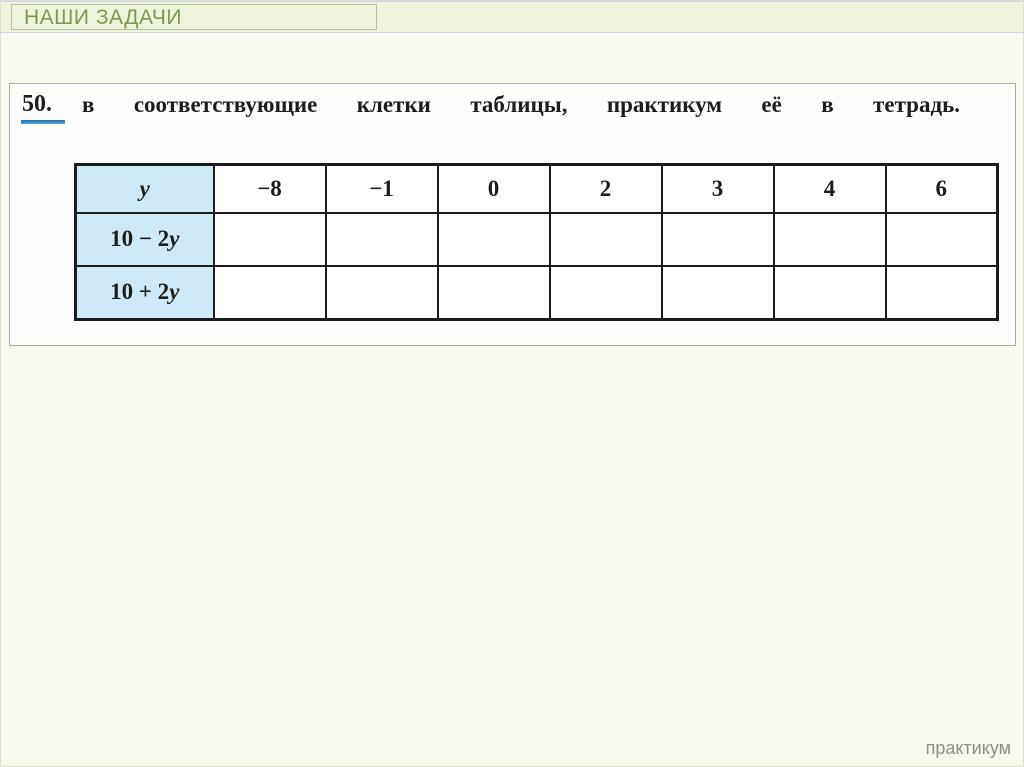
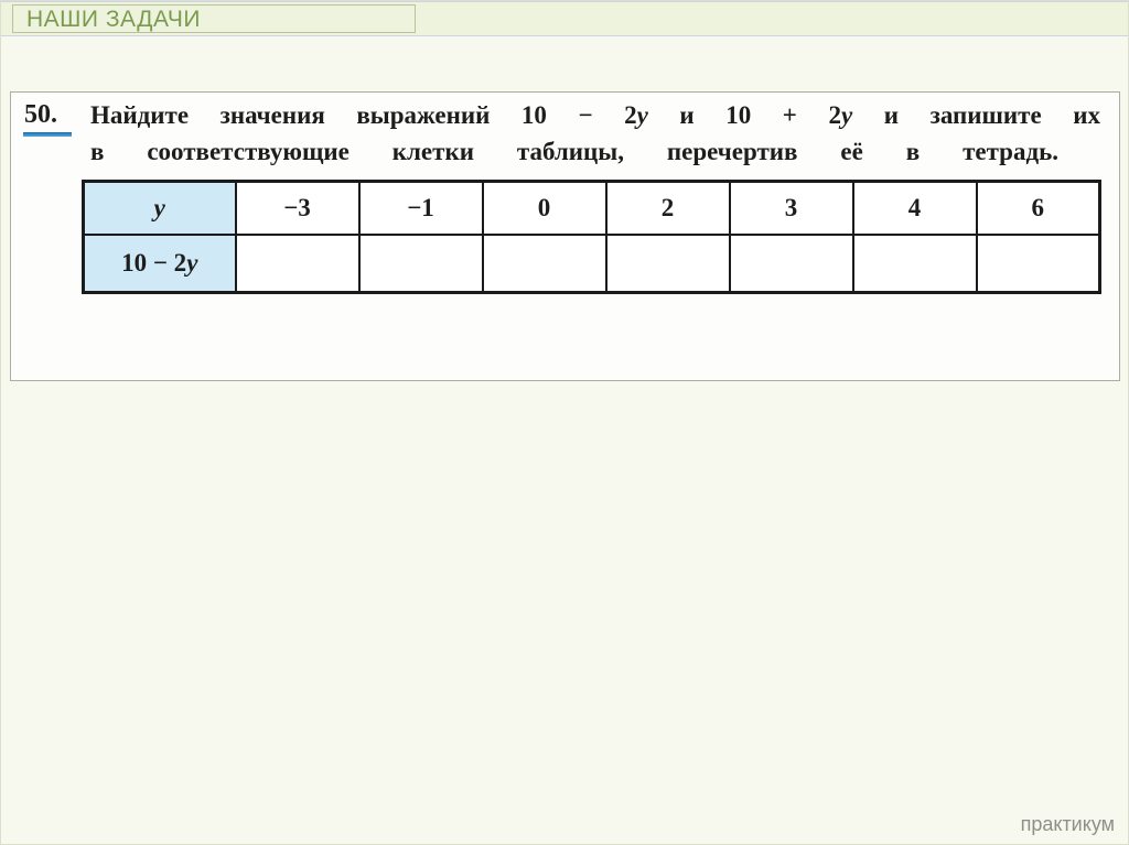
  НАШИ ЗАДАЧИ
  50.
+ Найдите значения выражений 10 − 2y и 10 + 2y и запишите их
- в соответствующие клетки таблицы, практикум её в тетрадь.
+ в соответствующие клетки таблицы, перечертив её в тетрадь.
- y	−8	−1	0	2	3	4	6
+ y	−3	−1	0	2	3	4	6
  10 − 2y
- 10 + 2y
  практикум
